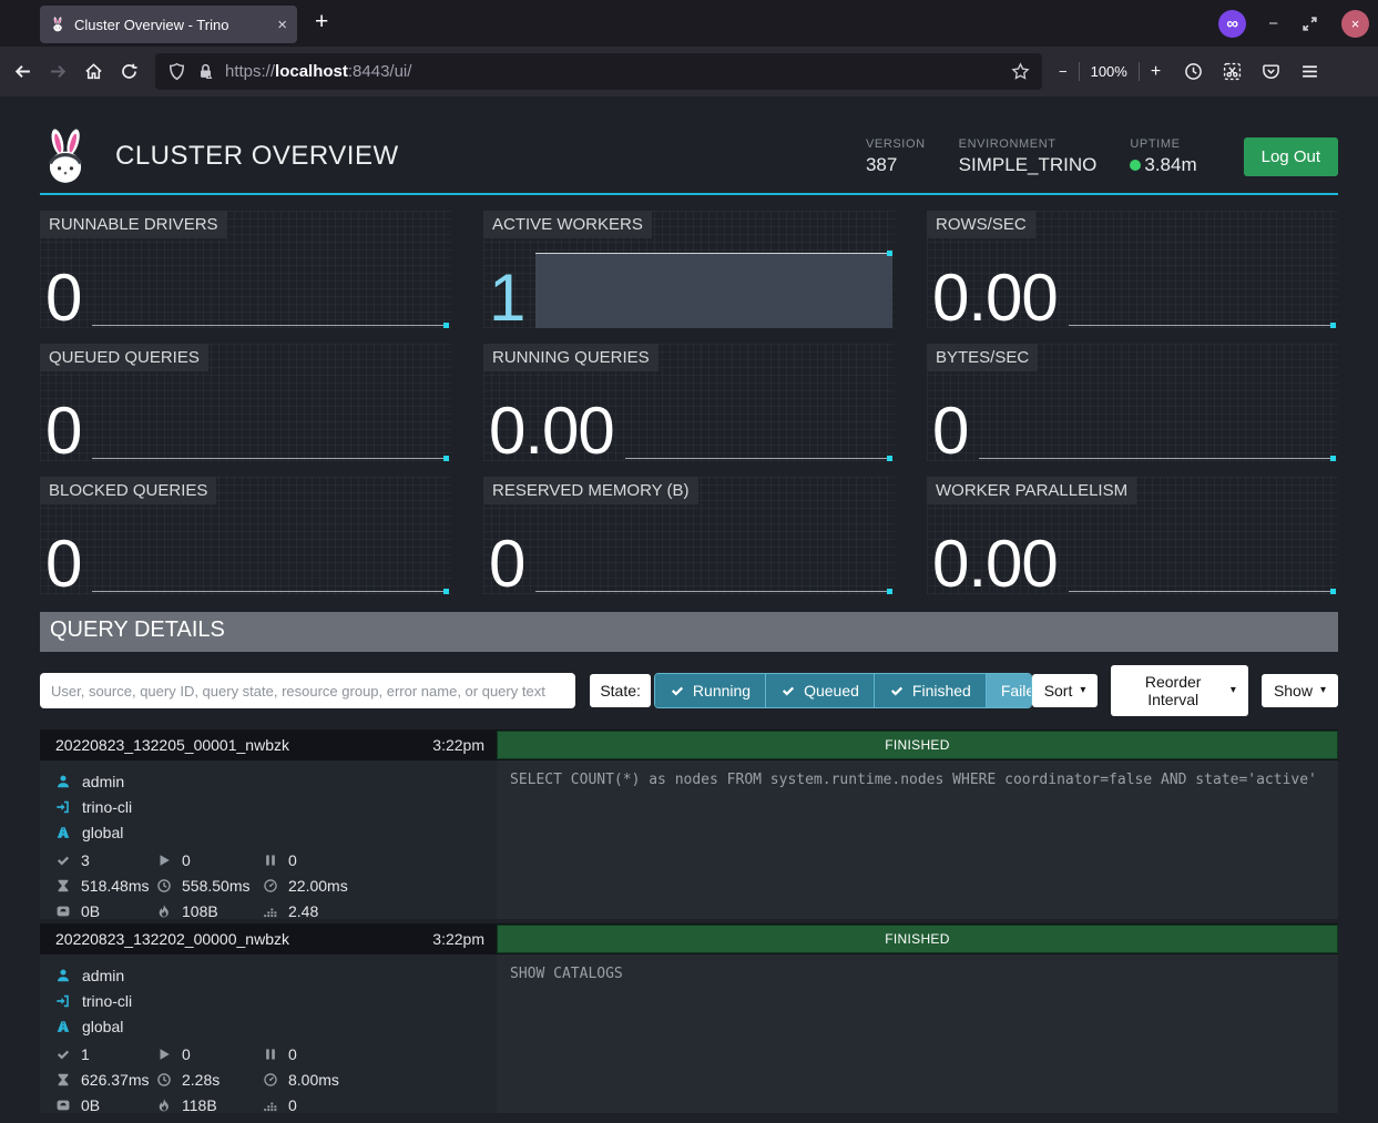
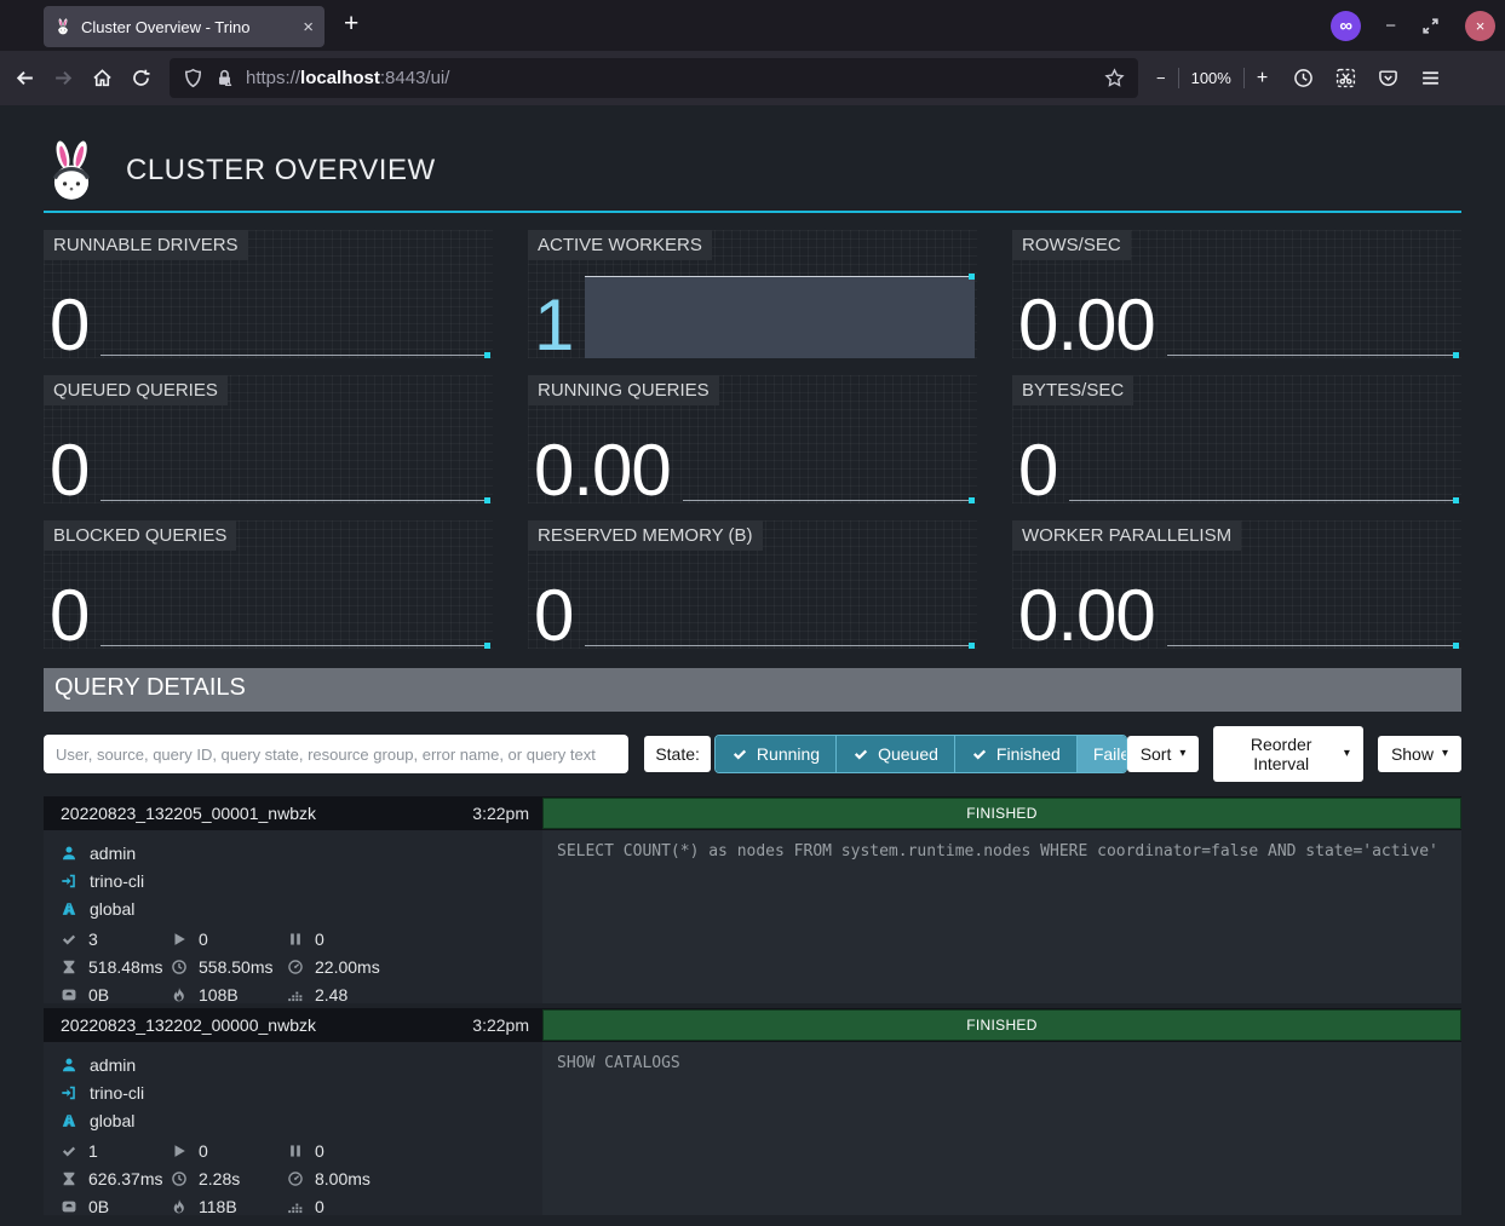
  Cluster Overview - Trino
  ×
  +
  ∞
  −
  ×
  https://localhost:8443/ui/
  −
  100%
  +
  CLUSTER OVERVIEW
- VERSION
- 387
- ENVIRONMENT
- SIMPLE_TRINO
- UPTIME
- 3.84m
- Log Out
  RUNNABLE DRIVERS
  0
  ACTIVE WORKERS
  1
  ROWS/SEC
  0.00
  QUEUED QUERIES
  0
  RUNNING QUERIES
  0.00
  BYTES/SEC
  0
  BLOCKED QUERIES
  0
  RESERVED MEMORY (B)
  0
  WORKER PARALLELISM
  0.00
  QUERY DETAILS
  User, source, query ID, query state, resource group, error name, or query text
  State:
  Running
  Queued
  Finished
  Faile
  Sort
  ▾
  Reorder Interval
  ▾
  Show
  ▾
  20220823_132205_00001_nwbzk
  3:22pm
  FINISHED
  admin
  trino-cli
  global
  3
  0
  0
  518.48ms
  558.50ms
  22.00ms
  0B
  108B
  2.48
  SELECT COUNT(*) as nodes FROM system.runtime.nodes WHERE coordinator=false AND state='active'
  20220823_132202_00000_nwbzk
  3:22pm
  FINISHED
  admin
  trino-cli
  global
  1
  0
  0
  626.37ms
  2.28s
  8.00ms
  0B
  118B
  0
  SHOW CATALOGS
